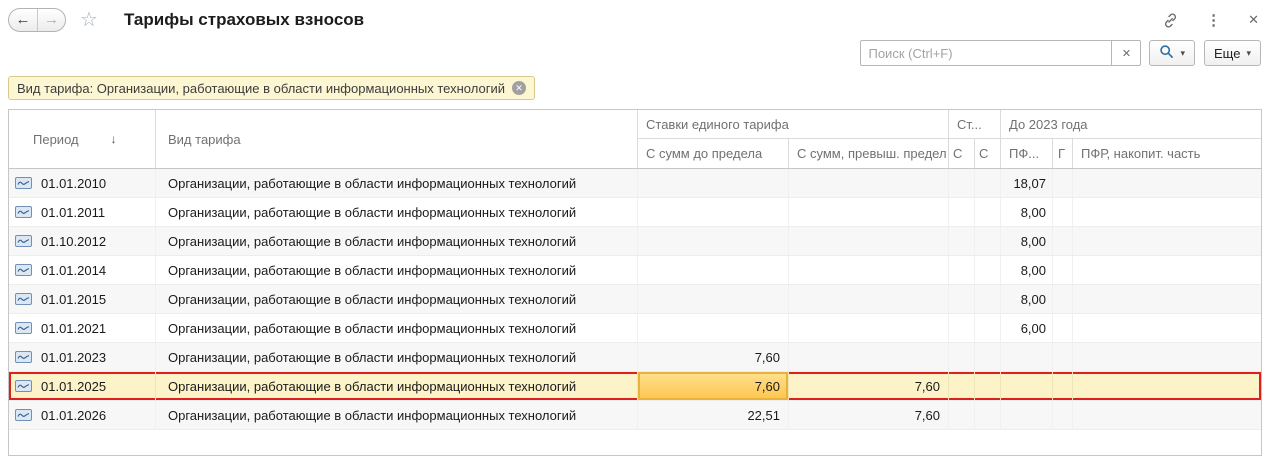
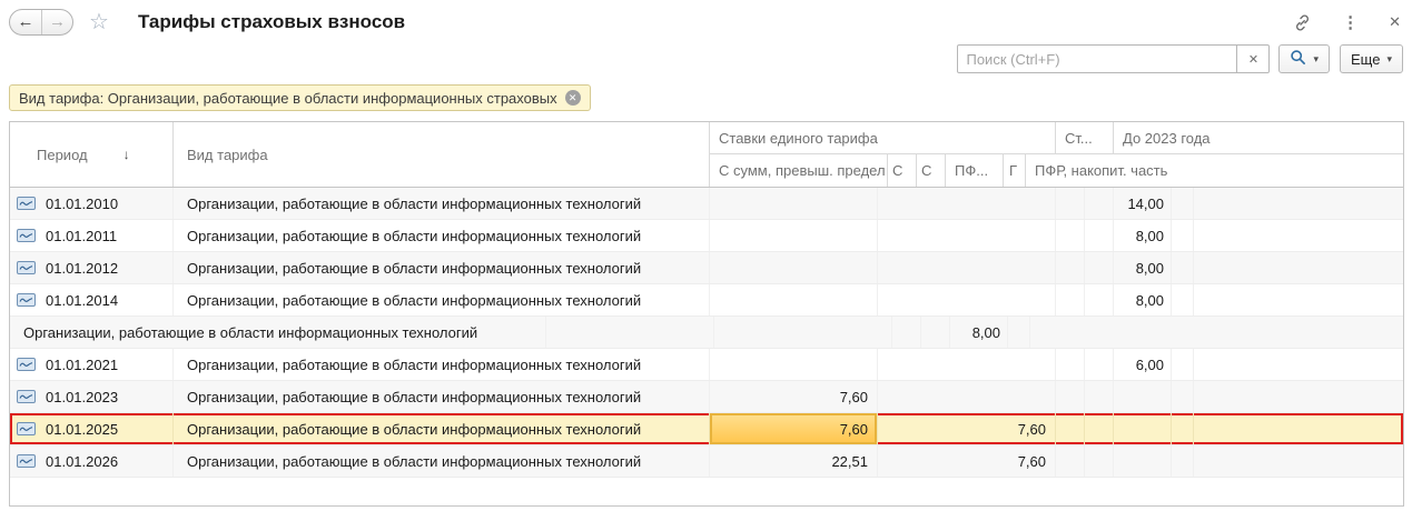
  ←
  →
  ☆
  Тарифы страховых взносов
  ⋮
  ✕
  Поиск (Ctrl+F)
  ✕
  ▾
  Еще
  ▾
- Вид тарифа: Организации, работающие в области информационных технологий
+ Вид тарифа: Организации, работающие в области информационных страховых
  ✕
  Период
  ↓
  Вид тарифа
  Ставки единого тарифа
  Ст...
  До 2023 года
- С сумм до предела
  С сумм, превыш. предел
  С
  С
  ПФ...
  Г
  ПФР, накопит. часть
  01.01.2010
  Организации, работающие в области информационных технологий
- 18,07
+ 14,00
  01.01.2011
  Организации, работающие в области информационных технологий
  8,00
- 01.10.2012
+ 01.01.2012
  Организации, работающие в области информационных технологий
  8,00
  01.01.2014
  Организации, работающие в области информационных технологий
  8,00
- 01.01.2015
  Организации, работающие в области информационных технологий
  8,00
  01.01.2021
  Организации, работающие в области информационных технологий
  6,00
  01.01.2023
  Организации, работающие в области информационных технологий
  7,60
  01.01.2025
  Организации, работающие в области информационных технологий
  7,60
  7,60
  01.01.2026
  Организации, работающие в области информационных технологий
  22,51
  7,60
